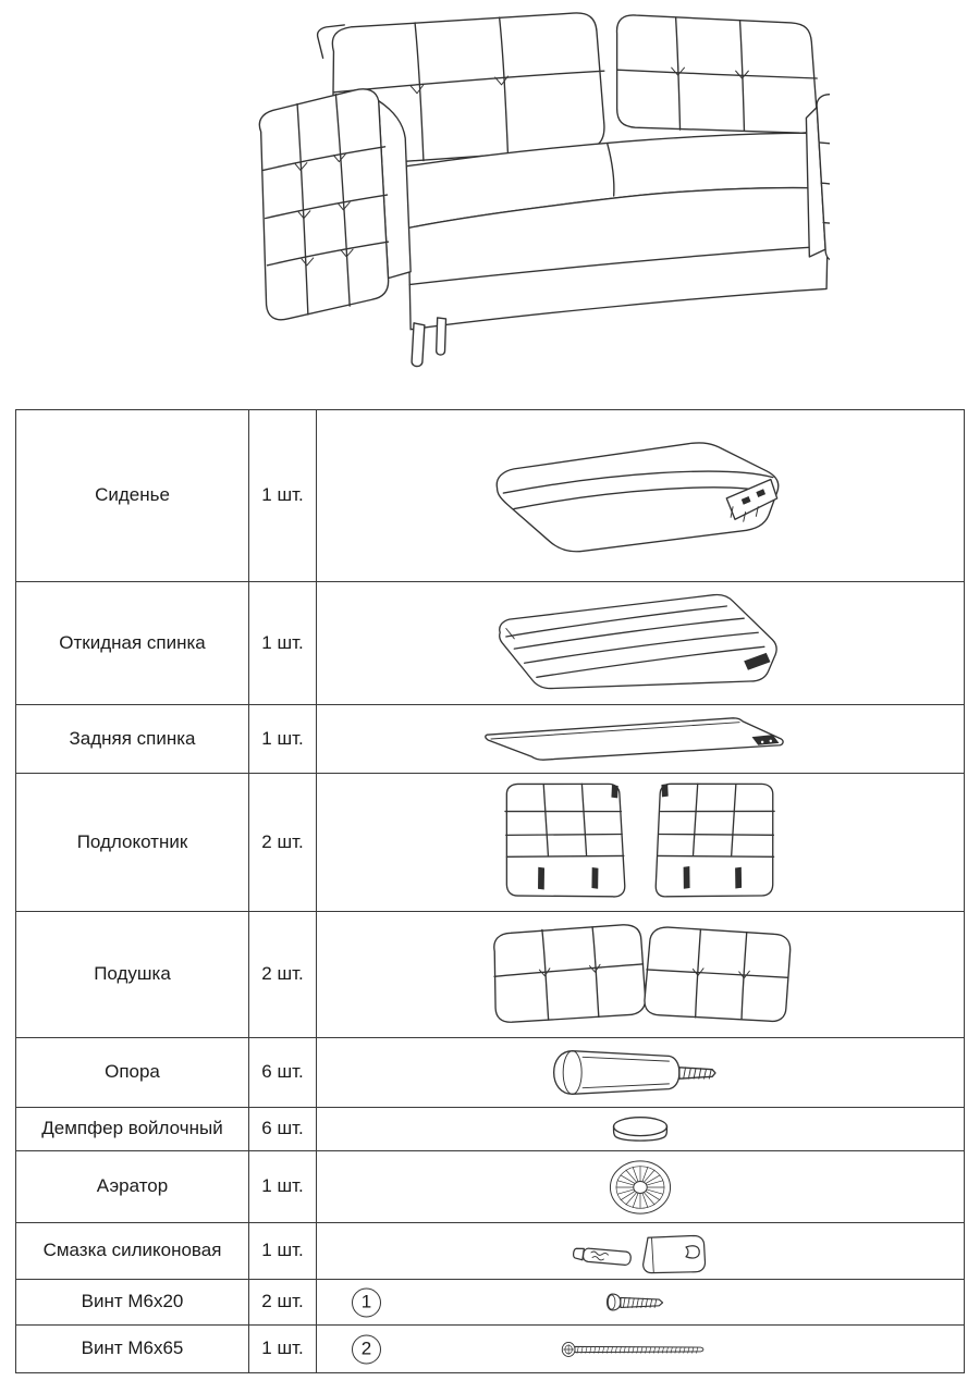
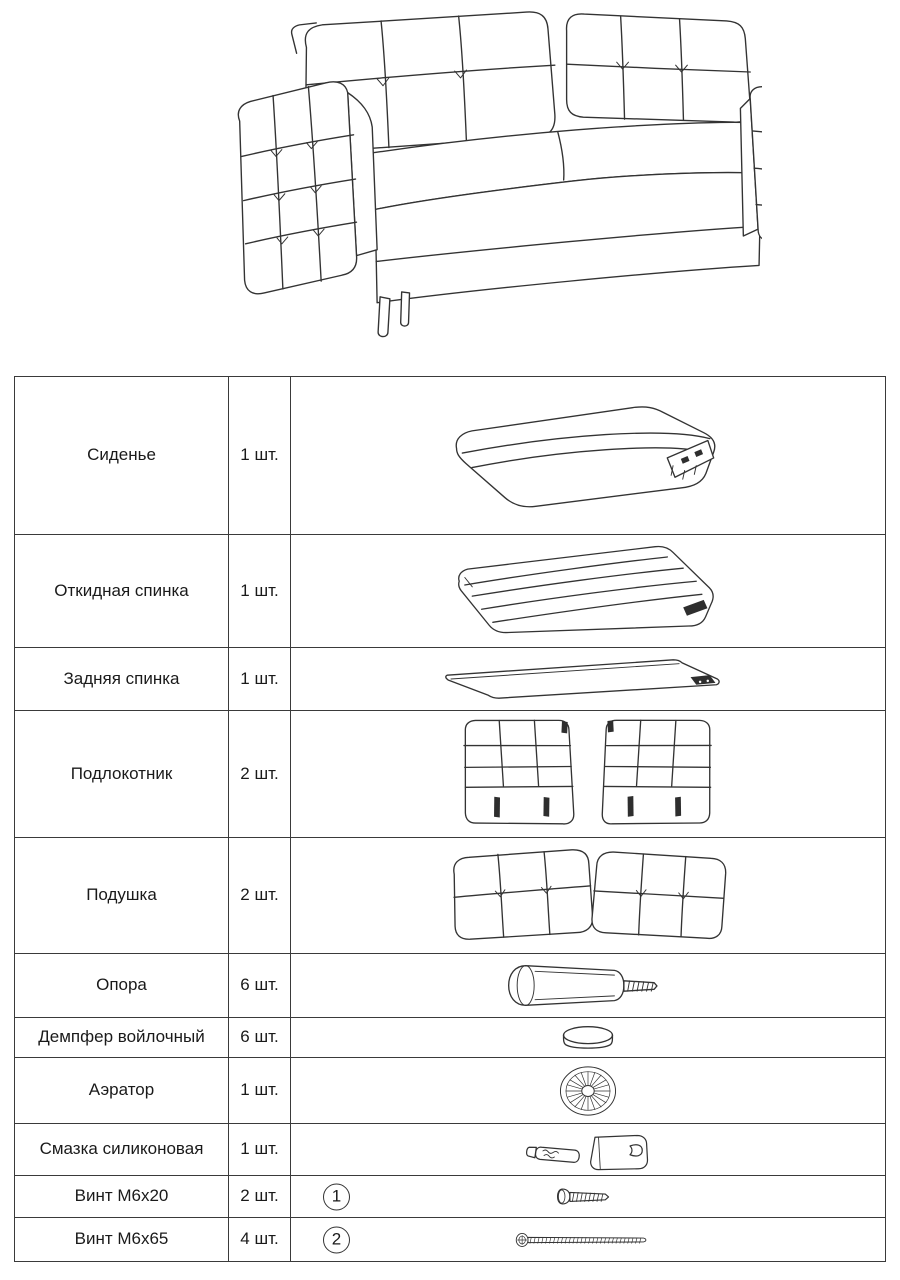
  Сиденье	1 шт.
  Откидная спинка	1 шт.
  Задняя спинка	1 шт.
  Подлокотник	2 шт.
  Подушка	2 шт.
  Опора	6 шт.
  Демпфер войлочный	6 шт.
  Аэратор	1 шт.
  Смазка силиконовая	1 шт.
  Винт М6х20	2 шт.	1
- Винт М6х65	1 шт.	2
+ Винт М6х65	4 шт.	2
